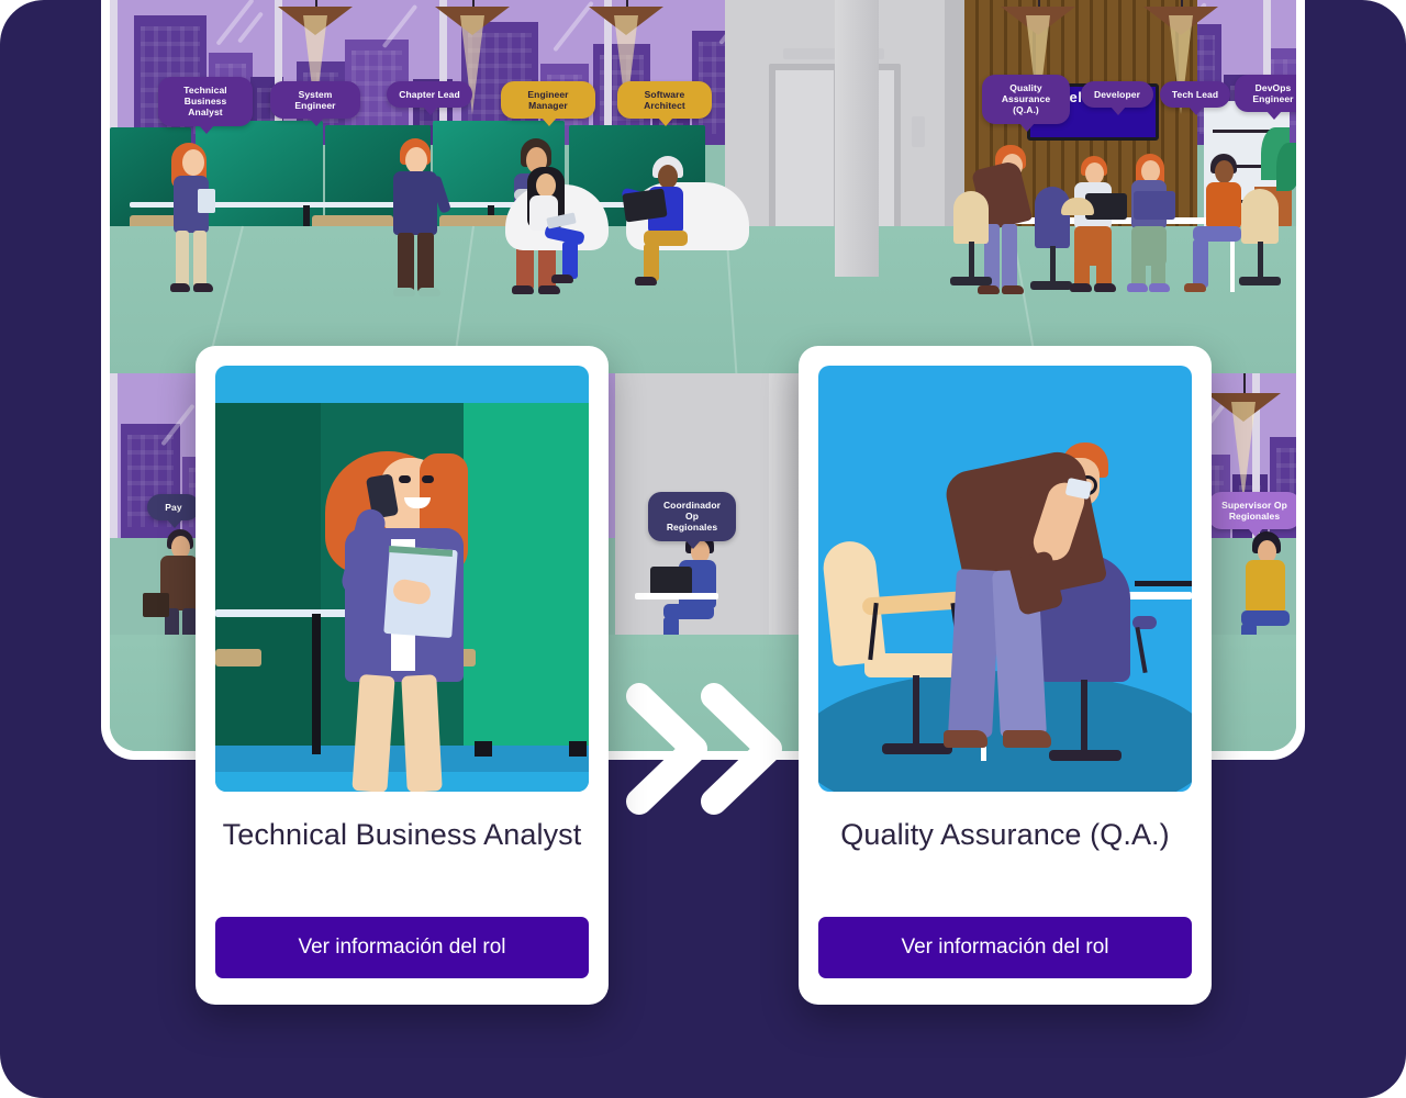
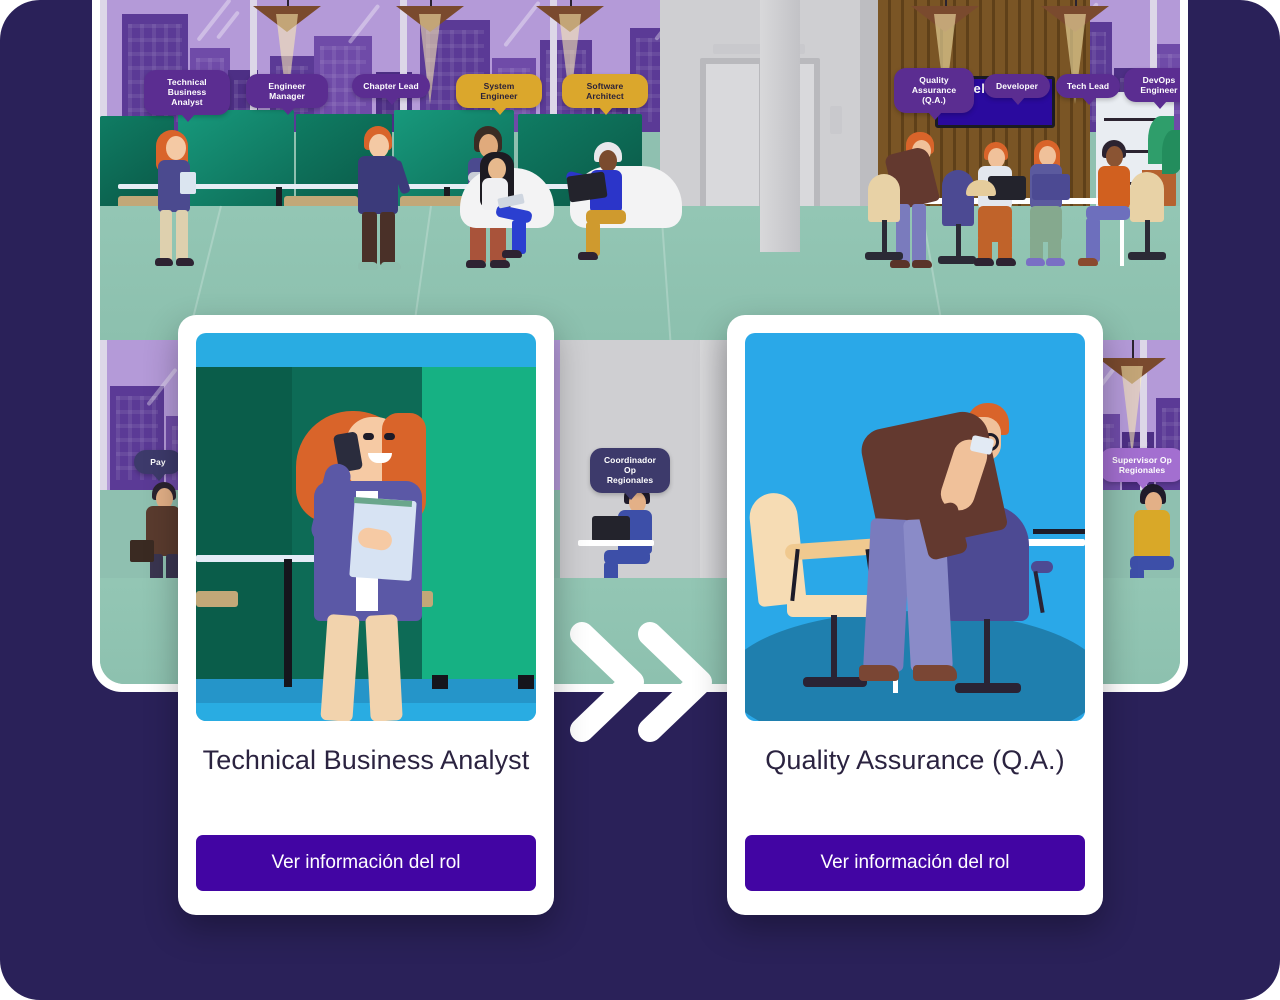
  Technical Business Analyst
- System Engineer
+ Engineer Manager
  Chapter Lead
- Engineer Manager
+ System Engineer
  Software Architect
  Quality Assurance (Q.A.)
  Developer
  Tech Lead
  DevOps Engineer
  Pay
  Coordinador Op Regionales
  Supervisor Op Regionales
  Technical Business Analyst
  Ver información del rol
  Quality Assurance (Q.A.)
  Ver información del rol
